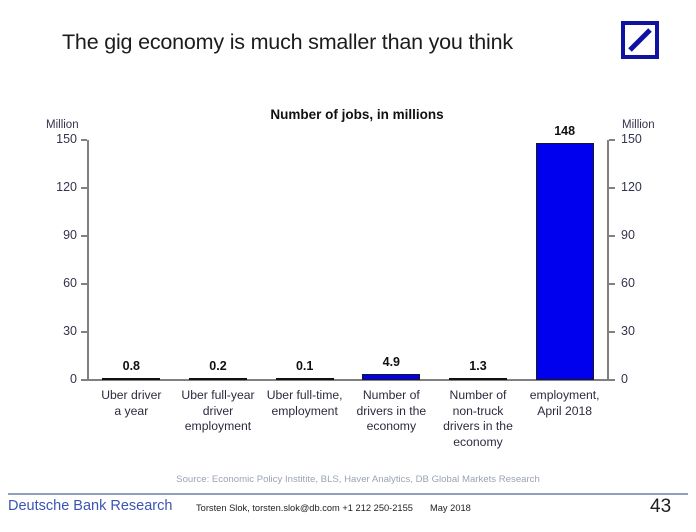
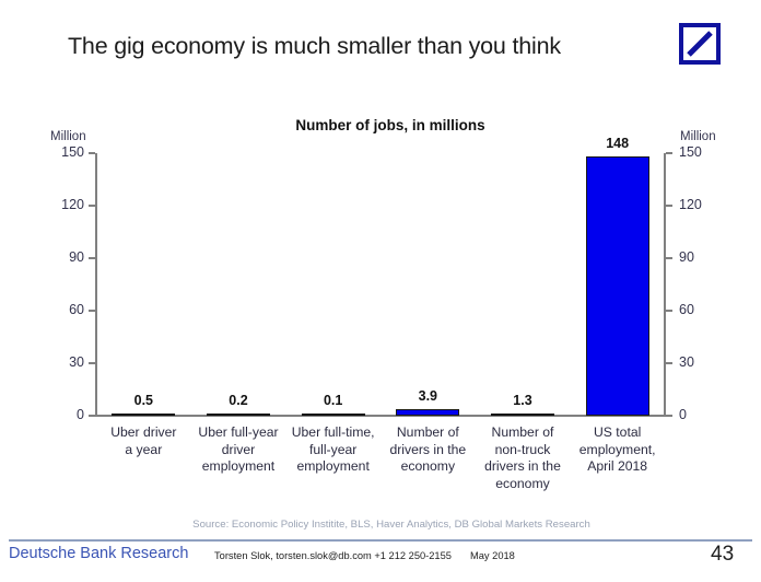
  The gig economy is much smaller than you think
  Number of jobs, in millions
  Million
  Million
  0
  0
  30
  30
  60
  60
  90
  90
  120
  120
  150
  150
- 0.8
+ 0.5
  0.2
  0.1
- 4.9
+ 3.9
  1.3
  148
  Uber driver
  a year
  Uber full-year
  driver
  employment
  Uber full-time,
+ full-year
  employment
  Number of
  drivers in the
  economy
  Number of
  non-truck
  drivers in the
  economy
+ US total
  employment,
  April 2018
  Source: Economic Policy Institite, BLS, Haver Analytics, DB Global Markets Research
  Deutsche Bank Research
  Torsten Slok, torsten.slok@db.com +1 212 250-2155
  May 2018
  43
